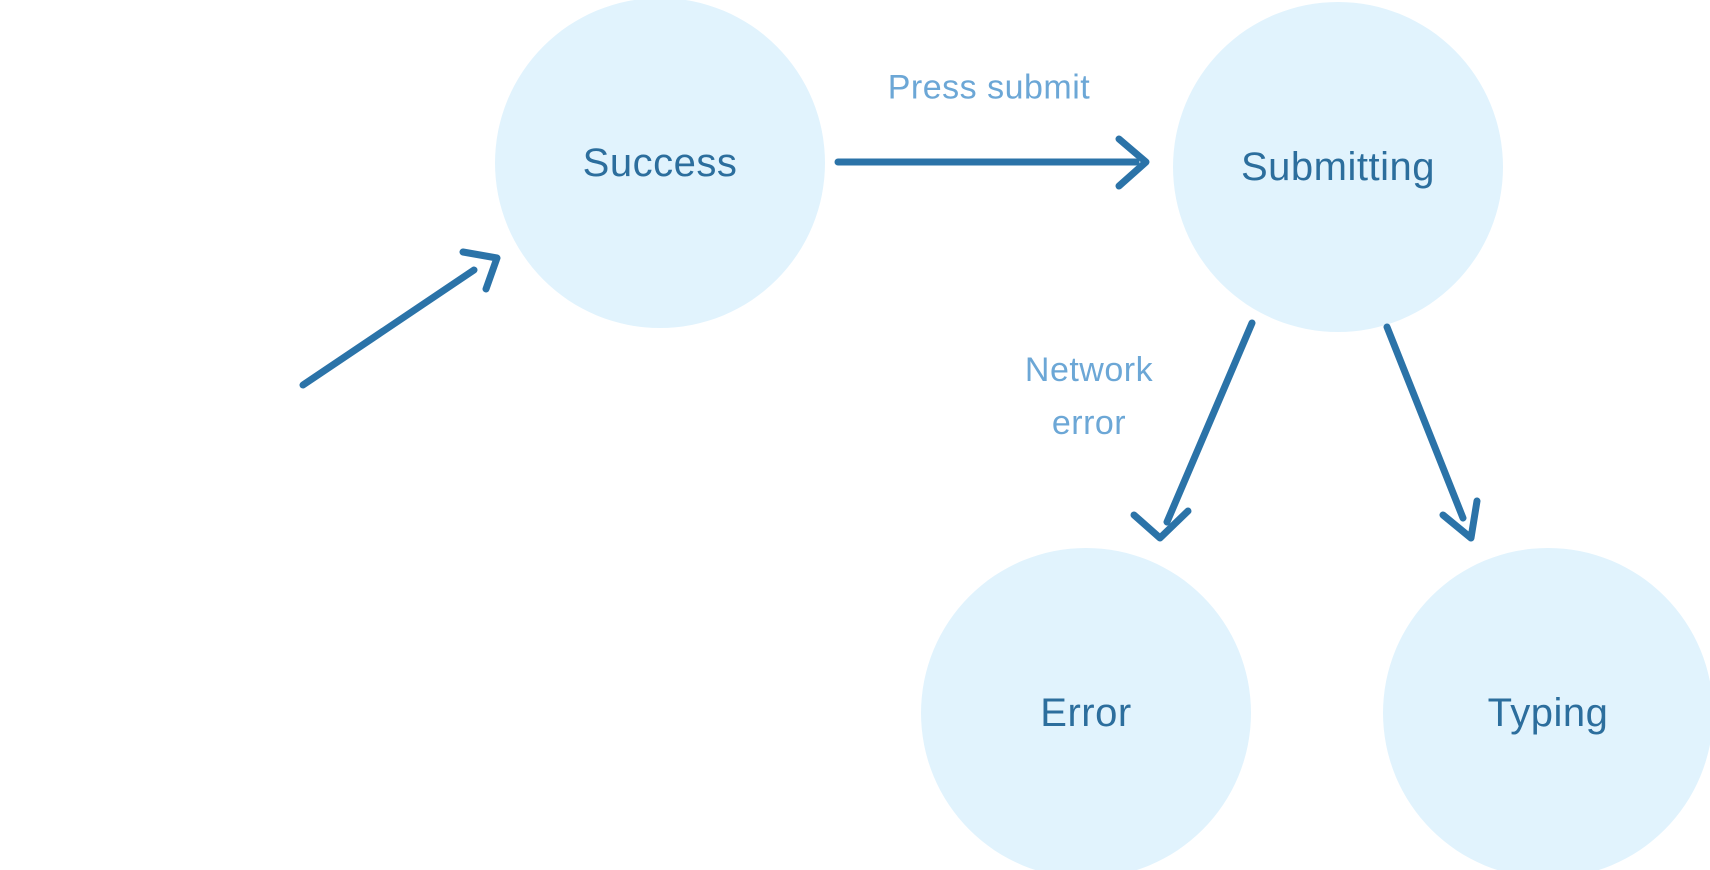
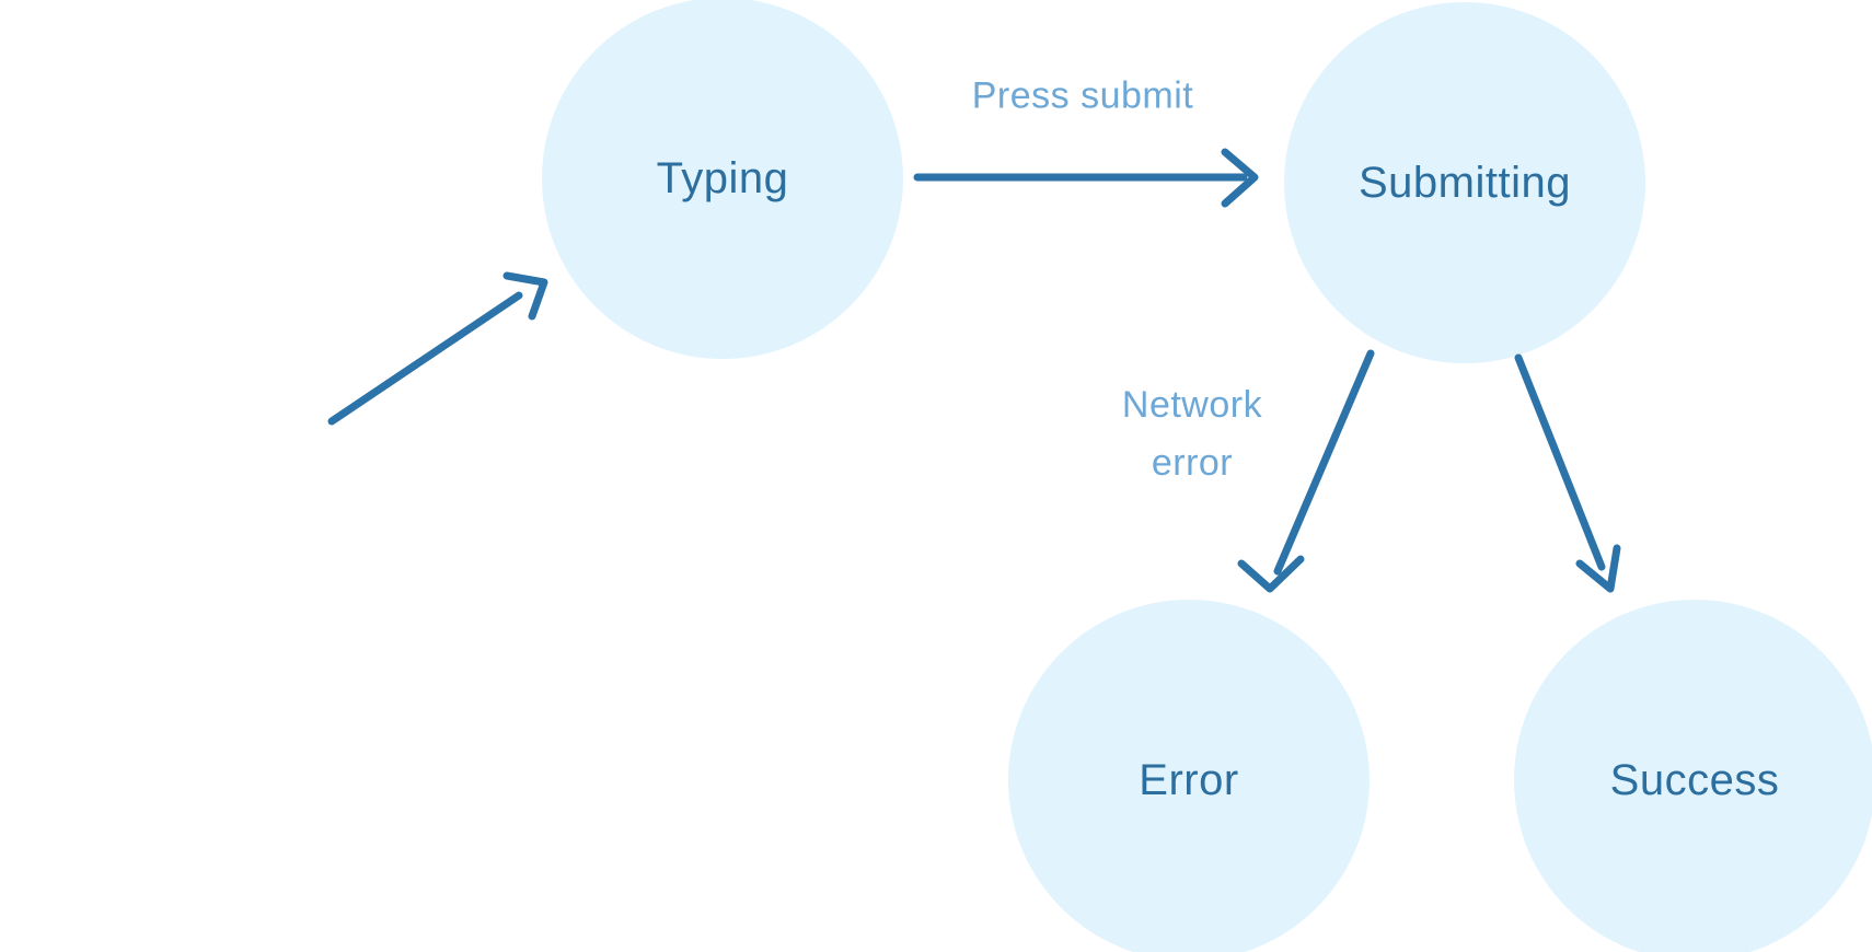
- Success
+ Typing
  Submitting
  Error
- Typing
+ Success
  Press submit
  Network error
